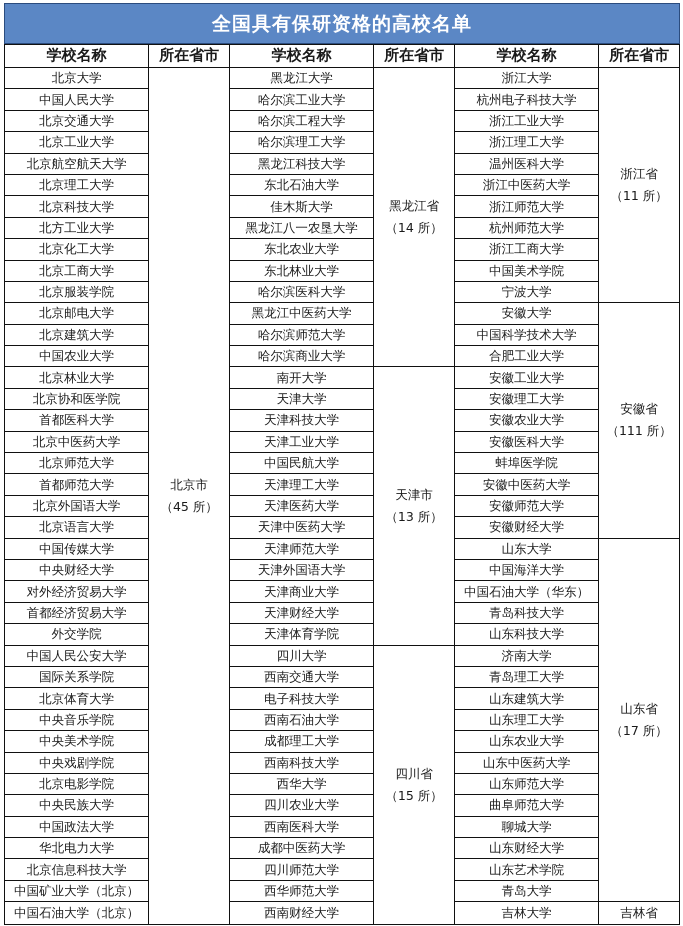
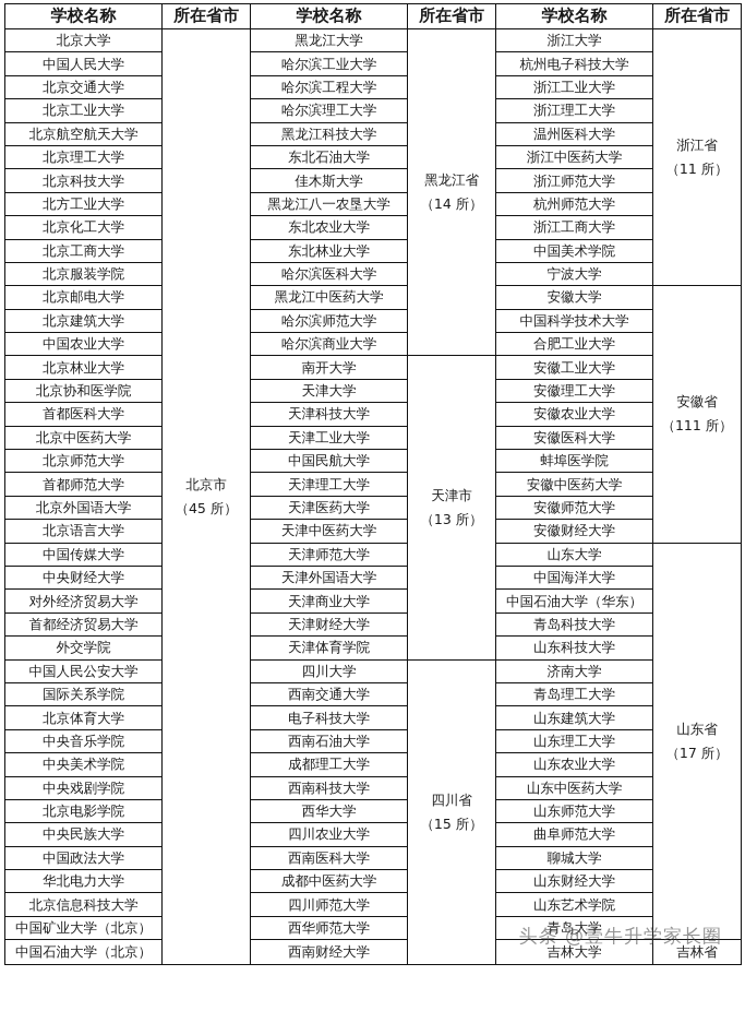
- 全国具有保研资格的高校名单
  学校名称	所在省市	学校名称	所在省市	学校名称	所在省市
  北京大学	北京市（45 所）	黑龙江大学	黑龙江省（14 所）	浙江大学	浙江省（11 所）
  中国人民大学	哈尔滨工业大学	杭州电子科技大学
  北京交通大学	哈尔滨工程大学	浙江工业大学
  北京工业大学	哈尔滨理工大学	浙江理工大学
  北京航空航天大学	黑龙江科技大学	温州医科大学
  北京理工大学	东北石油大学	浙江中医药大学
  北京科技大学	佳木斯大学	浙江师范大学
  北方工业大学	黑龙江八一农垦大学	杭州师范大学
  北京化工大学	东北农业大学	浙江工商大学
  北京工商大学	东北林业大学	中国美术学院
  北京服装学院	哈尔滨医科大学	宁波大学
  北京邮电大学	黑龙江中医药大学	安徽大学	安徽省（111 所）
  北京建筑大学	哈尔滨师范大学	中国科学技术大学
  中国农业大学	哈尔滨商业大学	合肥工业大学
  北京林业大学	南开大学	天津市（13 所）	安徽工业大学
  北京协和医学院	天津大学	安徽理工大学
  首都医科大学	天津科技大学	安徽农业大学
  北京中医药大学	天津工业大学	安徽医科大学
  北京师范大学	中国民航大学	蚌埠医学院
  首都师范大学	天津理工大学	安徽中医药大学
  北京外国语大学	天津医药大学	安徽师范大学
  北京语言大学	天津中医药大学	安徽财经大学
  中国传媒大学	天津师范大学	山东大学	山东省（17 所）
  中央财经大学	天津外国语大学	中国海洋大学
  对外经济贸易大学	天津商业大学	中国石油大学（华东）
  首都经济贸易大学	天津财经大学	青岛科技大学
  外交学院	天津体育学院	山东科技大学
  中国人民公安大学	四川大学	四川省（15 所）	济南大学
  国际关系学院	西南交通大学	青岛理工大学
  北京体育大学	电子科技大学	山东建筑大学
  中央音乐学院	西南石油大学	山东理工大学
  中央美术学院	成都理工大学	山东农业大学
  中央戏剧学院	西南科技大学	山东中医药大学
  北京电影学院	西华大学	山东师范大学
  中央民族大学	四川农业大学	曲阜师范大学
  中国政法大学	西南医科大学	聊城大学
  华北电力大学	成都中医药大学	山东财经大学
  北京信息科技大学	四川师范大学	山东艺术学院
  中国矿业大学（北京）	西华师范大学	青岛大学
  中国石油大学（北京）	西南财经大学	吉林大学	吉林省
+ 头条 @壹牛升学家长圈
